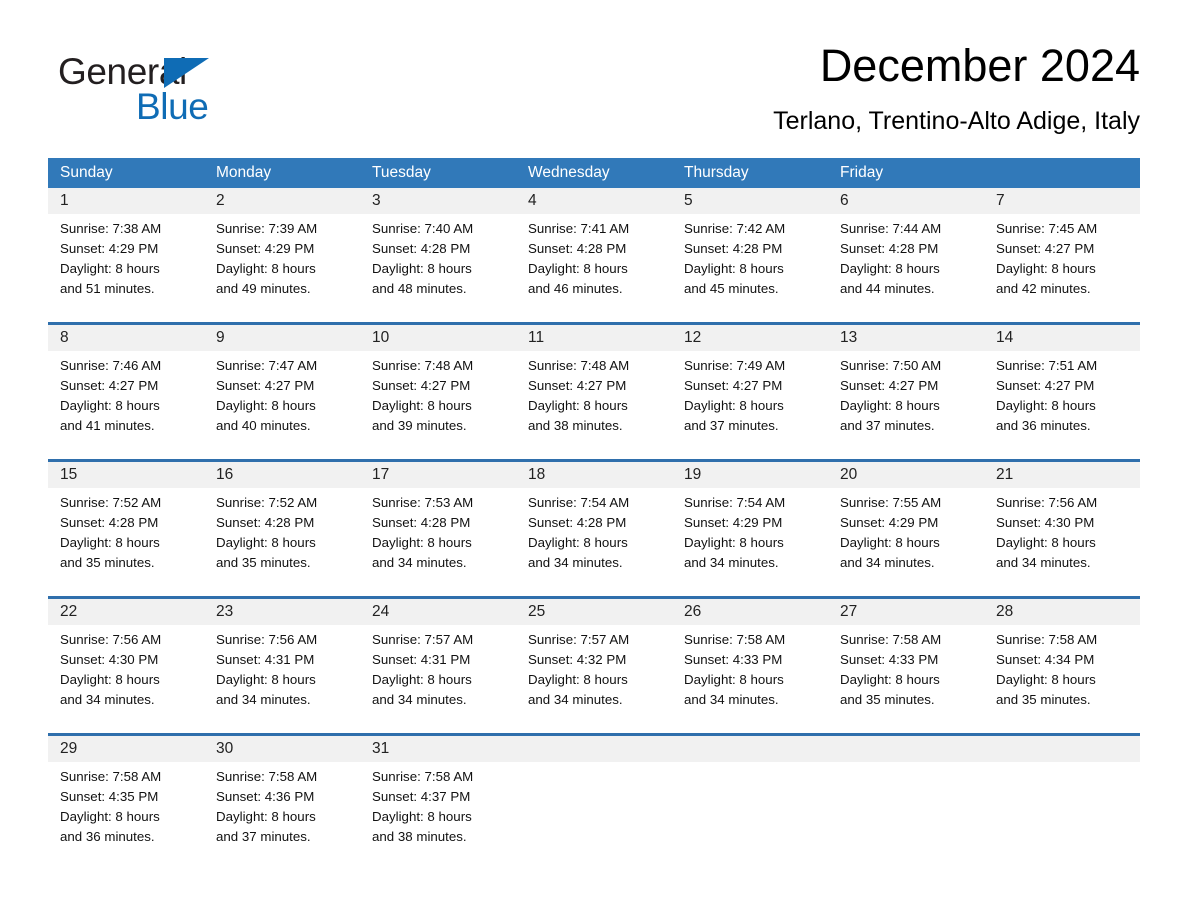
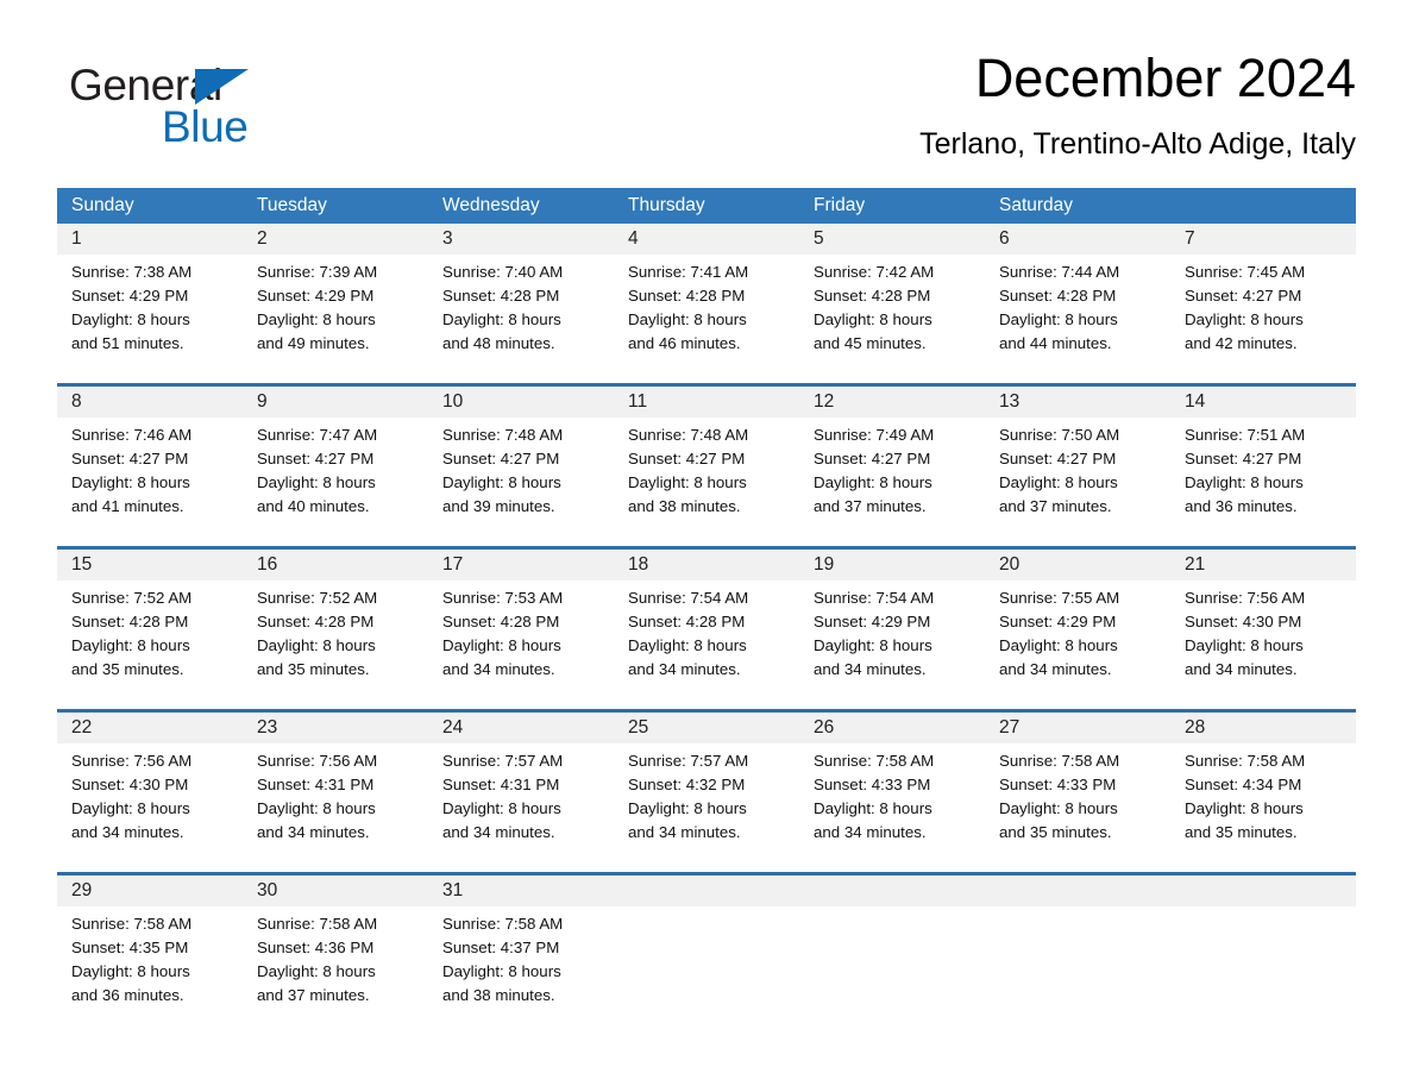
  General
  Blue
  December 2024
  Terlano, Trentino-Alto Adige, Italy
  Sunday
- Monday
  Tuesday
  Wednesday
  Thursday
  Friday
+ Saturday
  1
  Sunrise: 7:38 AM
  Sunset: 4:29 PM
  Daylight: 8 hours
  and 51 minutes.
  2
  Sunrise: 7:39 AM
  Sunset: 4:29 PM
  Daylight: 8 hours
  and 49 minutes.
  3
  Sunrise: 7:40 AM
  Sunset: 4:28 PM
  Daylight: 8 hours
  and 48 minutes.
  4
  Sunrise: 7:41 AM
  Sunset: 4:28 PM
  Daylight: 8 hours
  and 46 minutes.
  5
  Sunrise: 7:42 AM
  Sunset: 4:28 PM
  Daylight: 8 hours
  and 45 minutes.
  6
  Sunrise: 7:44 AM
  Sunset: 4:28 PM
  Daylight: 8 hours
  and 44 minutes.
  7
  Sunrise: 7:45 AM
  Sunset: 4:27 PM
  Daylight: 8 hours
  and 42 minutes.
  8
  Sunrise: 7:46 AM
  Sunset: 4:27 PM
  Daylight: 8 hours
  and 41 minutes.
  9
  Sunrise: 7:47 AM
  Sunset: 4:27 PM
  Daylight: 8 hours
  and 40 minutes.
  10
  Sunrise: 7:48 AM
  Sunset: 4:27 PM
  Daylight: 8 hours
  and 39 minutes.
  11
  Sunrise: 7:48 AM
  Sunset: 4:27 PM
  Daylight: 8 hours
  and 38 minutes.
  12
  Sunrise: 7:49 AM
  Sunset: 4:27 PM
  Daylight: 8 hours
  and 37 minutes.
  13
  Sunrise: 7:50 AM
  Sunset: 4:27 PM
  Daylight: 8 hours
  and 37 minutes.
  14
  Sunrise: 7:51 AM
  Sunset: 4:27 PM
  Daylight: 8 hours
  and 36 minutes.
  15
  Sunrise: 7:52 AM
  Sunset: 4:28 PM
  Daylight: 8 hours
  and 35 minutes.
  16
  Sunrise: 7:52 AM
  Sunset: 4:28 PM
  Daylight: 8 hours
  and 35 minutes.
  17
  Sunrise: 7:53 AM
  Sunset: 4:28 PM
  Daylight: 8 hours
  and 34 minutes.
  18
  Sunrise: 7:54 AM
  Sunset: 4:28 PM
  Daylight: 8 hours
  and 34 minutes.
  19
  Sunrise: 7:54 AM
  Sunset: 4:29 PM
  Daylight: 8 hours
  and 34 minutes.
  20
  Sunrise: 7:55 AM
  Sunset: 4:29 PM
  Daylight: 8 hours
  and 34 minutes.
  21
  Sunrise: 7:56 AM
  Sunset: 4:30 PM
  Daylight: 8 hours
  and 34 minutes.
  22
  Sunrise: 7:56 AM
  Sunset: 4:30 PM
  Daylight: 8 hours
  and 34 minutes.
  23
  Sunrise: 7:56 AM
  Sunset: 4:31 PM
  Daylight: 8 hours
  and 34 minutes.
  24
  Sunrise: 7:57 AM
  Sunset: 4:31 PM
  Daylight: 8 hours
  and 34 minutes.
  25
  Sunrise: 7:57 AM
  Sunset: 4:32 PM
  Daylight: 8 hours
  and 34 minutes.
  26
  Sunrise: 7:58 AM
  Sunset: 4:33 PM
  Daylight: 8 hours
  and 34 minutes.
  27
  Sunrise: 7:58 AM
  Sunset: 4:33 PM
  Daylight: 8 hours
  and 35 minutes.
  28
  Sunrise: 7:58 AM
  Sunset: 4:34 PM
  Daylight: 8 hours
  and 35 minutes.
  29
  Sunrise: 7:58 AM
  Sunset: 4:35 PM
  Daylight: 8 hours
  and 36 minutes.
  30
  Sunrise: 7:58 AM
  Sunset: 4:36 PM
  Daylight: 8 hours
  and 37 minutes.
  31
  Sunrise: 7:58 AM
  Sunset: 4:37 PM
  Daylight: 8 hours
  and 38 minutes.
